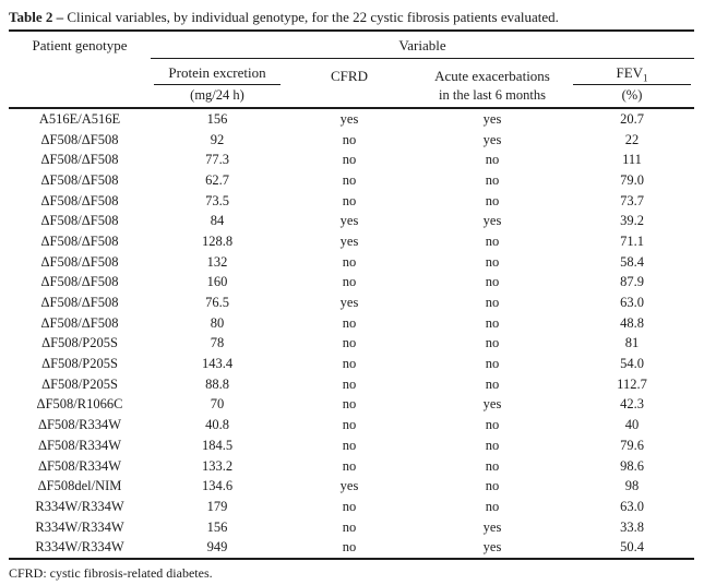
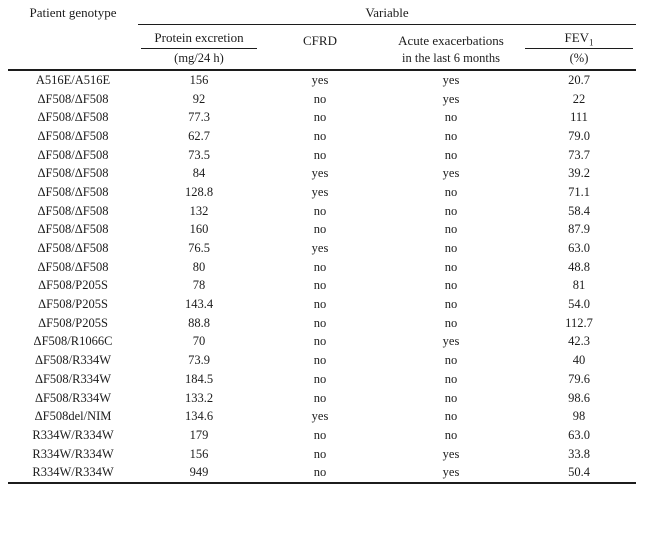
- Table 2 – Clinical variables, by individual genotype, for the 22 cystic fibrosis patients evaluated.
  Patient genotype	Variable
  Protein excretion	CFRD	Acute exacerbations	FEV1
  (mg/24 h)		in the last 6 months	(%)
  A516E/A516E	156	yes	yes	20.7
  ΔF508/ΔF508	92	no	yes	22
  ΔF508/ΔF508	77.3	no	no	111
  ΔF508/ΔF508	62.7	no	no	79.0
  ΔF508/ΔF508	73.5	no	no	73.7
  ΔF508/ΔF508	84	yes	yes	39.2
  ΔF508/ΔF508	128.8	yes	no	71.1
  ΔF508/ΔF508	132	no	no	58.4
  ΔF508/ΔF508	160	no	no	87.9
  ΔF508/ΔF508	76.5	yes	no	63.0
  ΔF508/ΔF508	80	no	no	48.8
  ΔF508/P205S	78	no	no	81
  ΔF508/P205S	143.4	no	no	54.0
  ΔF508/P205S	88.8	no	no	112.7
  ΔF508/R1066C	70	no	yes	42.3
- ΔF508/R334W	40.8	no	no	40
+ ΔF508/R334W	73.9	no	no	40
  ΔF508/R334W	184.5	no	no	79.6
  ΔF508/R334W	133.2	no	no	98.6
  ΔF508del/NIM	134.6	yes	no	98
  R334W/R334W	179	no	no	63.0
  R334W/R334W	156	no	yes	33.8
  R334W/R334W	949	no	yes	50.4
- CFRD: cystic fibrosis-related diabetes.
